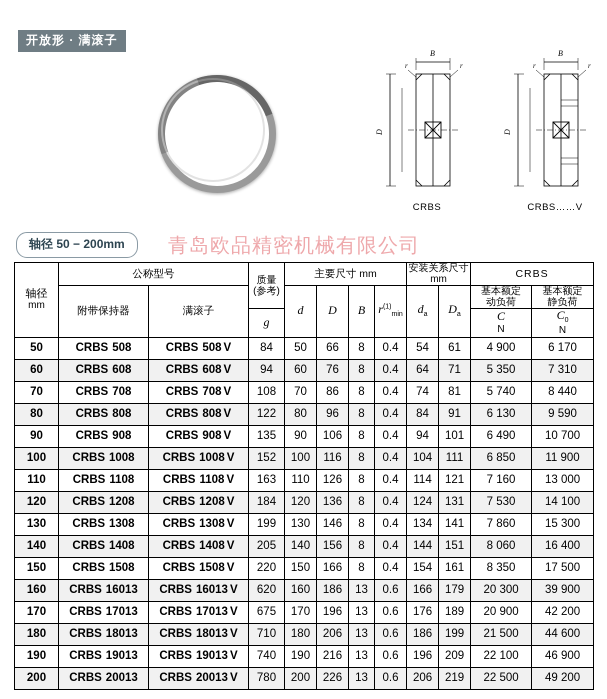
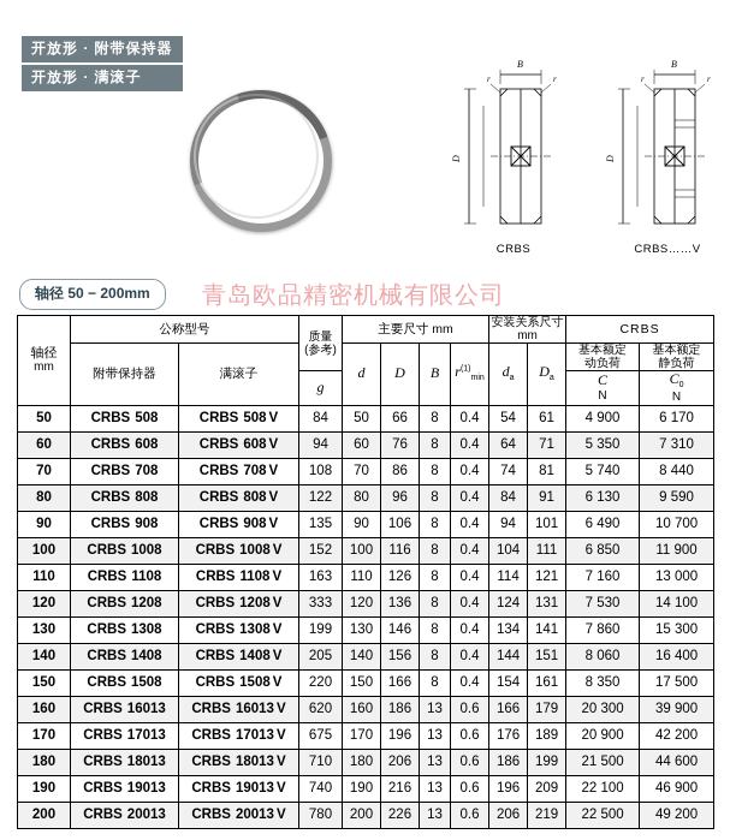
+ 开放形 · 附带保持器
  开放形 · 满滚子
  B
  r
  r
  CRBS
  B
  r
  r
  CRBS……V
  轴径 50 − 200mm
  青岛欧品精密机械有限公司
  轴径 mm	公称型号	质量(参考)	主要尺寸 mm	安装关系尺寸mm	CRBS
  附带保持器	满滚子	d	D	B	r	d	D	基本额定动负荷	基本额定静负荷
  g	C N	C N
  50	CRBS 508	CRBS 508 V	84	50	66	8	0.4	54	61	4 900	6 170
  60	CRBS 608	CRBS 608 V	94	60	76	8	0.4	64	71	5 350	7 310
  70	CRBS 708	CRBS 708 V	108	70	86	8	0.4	74	81	5 740	8 440
  80	CRBS 808	CRBS 808 V	122	80	96	8	0.4	84	91	6 130	9 590
  90	CRBS 908	CRBS 908 V	135	90	106	8	0.4	94	101	6 490	10 700
  100	CRBS 1008	CRBS 1008 V	152	100	116	8	0.4	104	111	6 850	11 900
  110	CRBS 1108	CRBS 1108 V	163	110	126	8	0.4	114	121	7 160	13 000
- 120	CRBS 1208	CRBS 1208 V	184	120	136	8	0.4	124	131	7 530	14 100
+ 120	CRBS 1208	CRBS 1208 V	333	120	136	8	0.4	124	131	7 530	14 100
  130	CRBS 1308	CRBS 1308 V	199	130	146	8	0.4	134	141	7 860	15 300
  140	CRBS 1408	CRBS 1408 V	205	140	156	8	0.4	144	151	8 060	16 400
  150	CRBS 1508	CRBS 1508 V	220	150	166	8	0.4	154	161	8 350	17 500
  160	CRBS 16013	CRBS 16013 V	620	160	186	13	0.6	166	179	20 300	39 900
  170	CRBS 17013	CRBS 17013 V	675	170	196	13	0.6	176	189	20 900	42 200
  180	CRBS 18013	CRBS 18013 V	710	180	206	13	0.6	186	199	21 500	44 600
  190	CRBS 19013	CRBS 19013 V	740	190	216	13	0.6	196	209	22 100	46 900
  200	CRBS 20013	CRBS 20013 V	780	200	226	13	0.6	206	219	22 500	49 200
